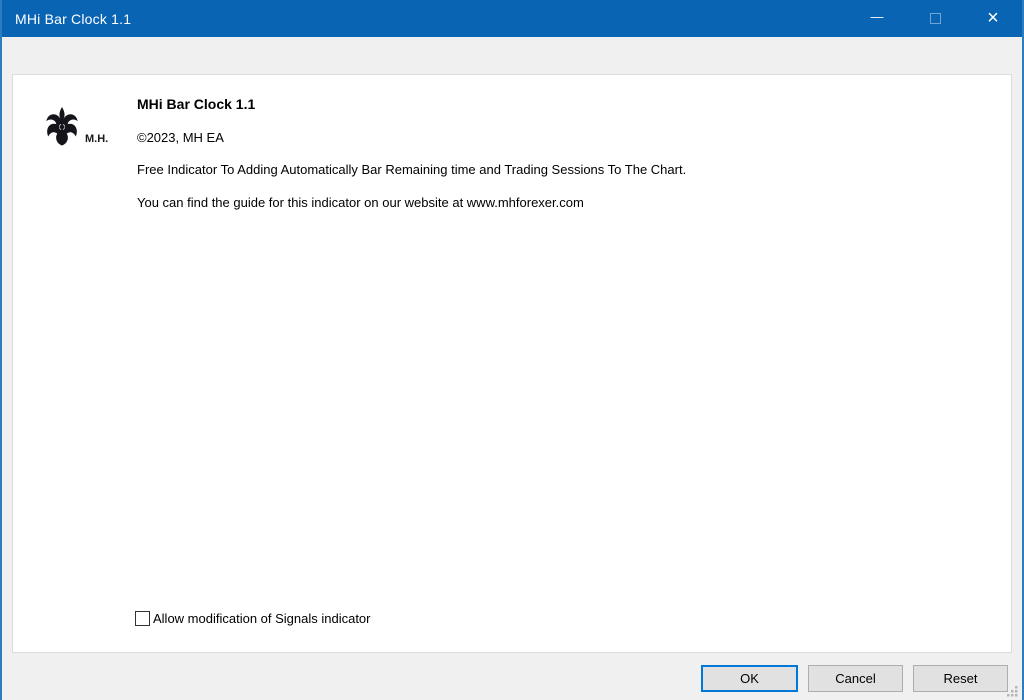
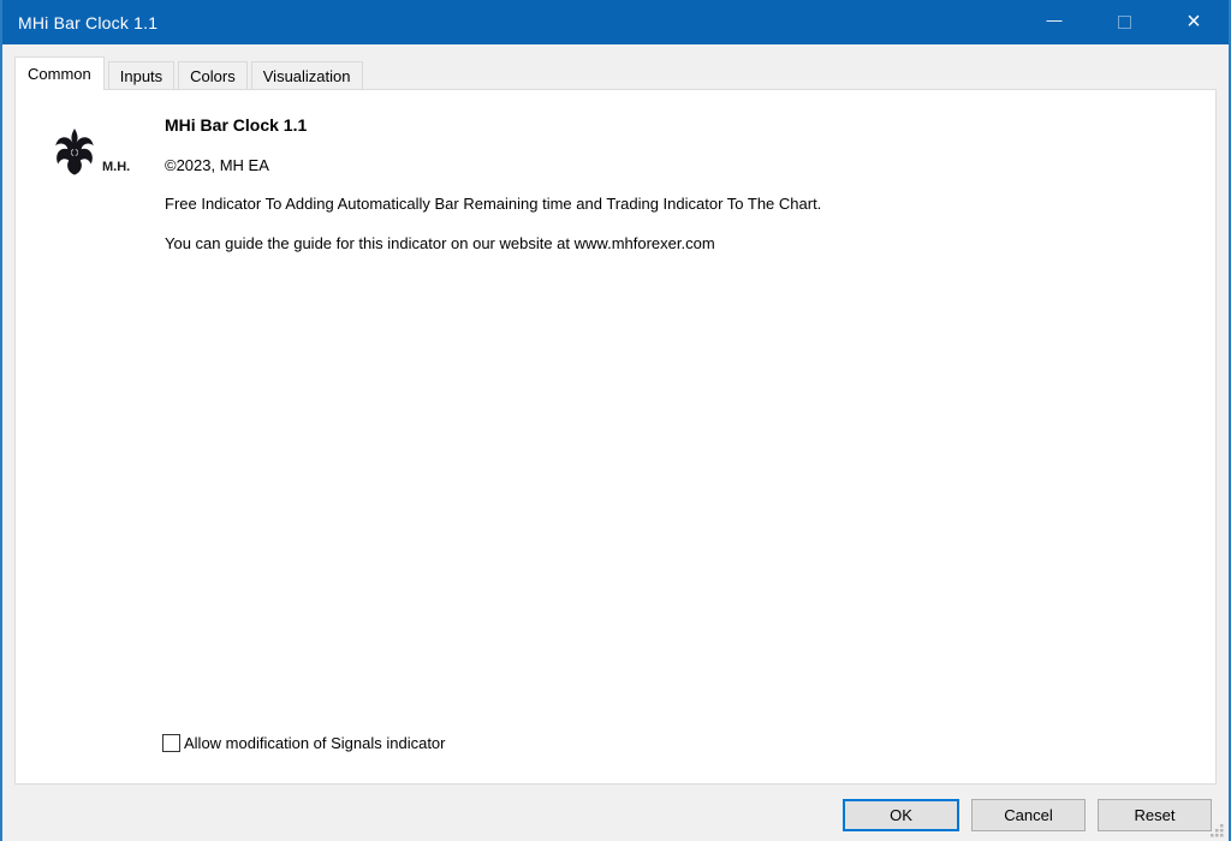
  MHi Bar Clock 1.1
  —
  ×
+ Common
+ Inputs
+ Colors
+ Visualization
  M.H.
  MHi Bar Clock 1.1
  ©2023, MH EA
- Free Indicator To Adding Automatically Bar Remaining time and Trading Sessions To The Chart.
+ Free Indicator To Adding Automatically Bar Remaining time and Trading Indicator To The Chart.
- You can find the guide for this indicator on our website at www.mhforexer.com
+ You can guide the guide for this indicator on our website at www.mhforexer.com
  Allow modification of Signals indicator
  OK
  Cancel
  Reset
